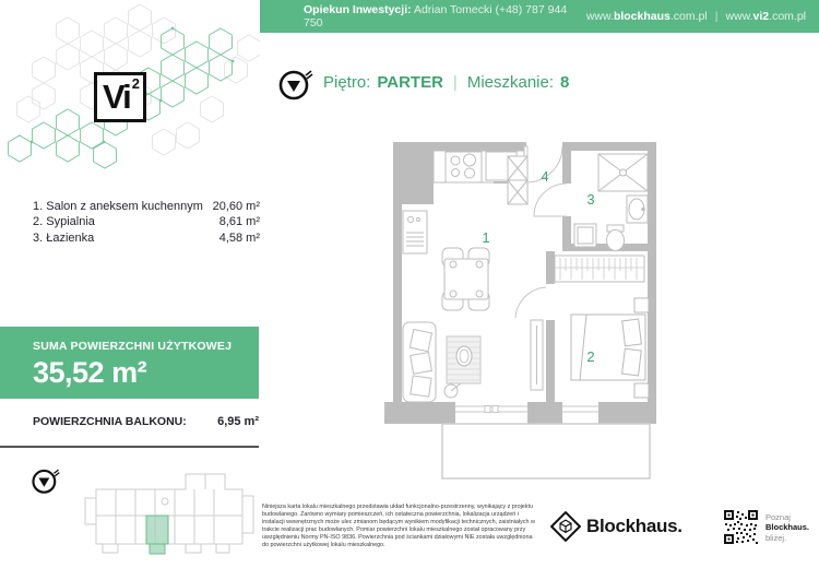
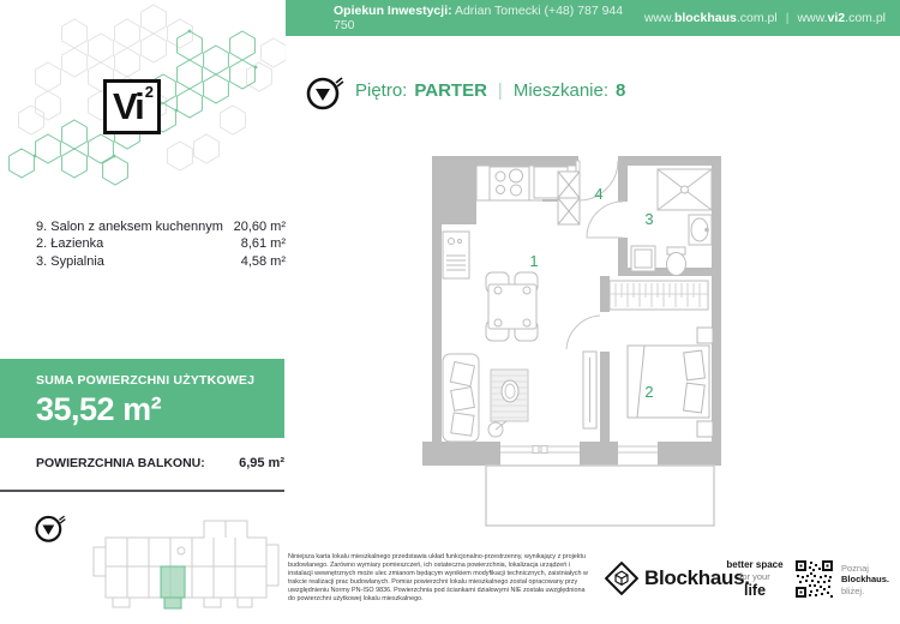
  Opiekun Inwestycji: Adrian Tomecki (+48) 787 944 750
  www.blockhaus.com.pl
  |
  www.vi2.com.pl
  Vi
  2
  Piętro:
  PARTER
  |
  Mieszkanie:
  8
- 1. Salon z aneksem kuchennym
+ 9. Salon z aneksem kuchennym
  20,60 m²
- 2. Sypialnia
+ 2. Łazienka
  8,61 m²
- 3. Łazienka
+ 3. Sypialnia
  4,58 m²
  SUMA POWIERZCHNI UŻYTKOWEJ
  35,52 m²
  POWIERZCHNIA BALKONU:
  6,95 m²
  1
  2
  3
  4
  Blockhaus.
+ better space
+ for your
+ life
  Poznaj
  Blockhaus.
  bliżej.
